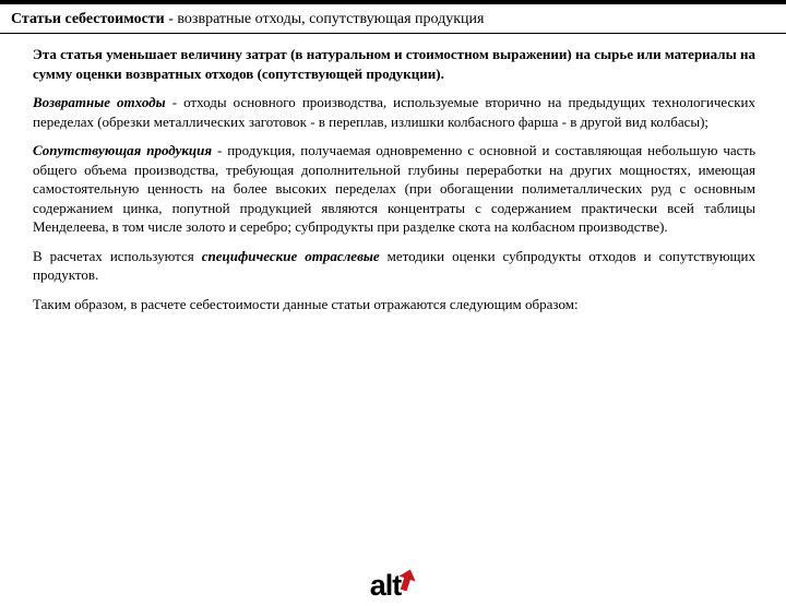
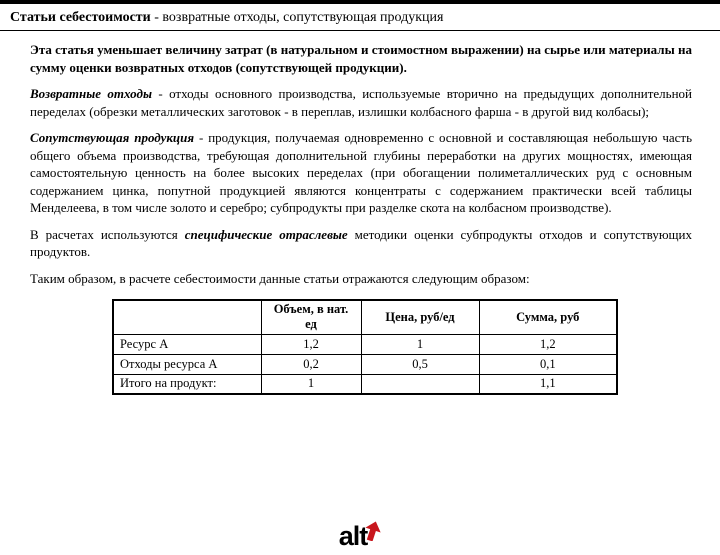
  Статьи себестоимости - возвратные отходы, сопутствующая продукция
  Эта статья уменьшает величину затрат (в натуральном и стоимостном выражении) на сырье или материалы на сумму оценки возвратных отходов (сопутствующей продукции).
- Возвратные отходы - отходы основного производства, используемые вторично на предыдущих технологических переделах (обрезки металлических заготовок - в переплав, излишки колбасного фарша - в другой вид колбасы);
+ Возвратные отходы - отходы основного производства, используемые вторично на предыдущих дополнительной переделах (обрезки металлических заготовок - в переплав, излишки колбасного фарша - в другой вид колбасы);
  Сопутствующая продукция - продукция, получаемая одновременно с основной и составляющая небольшую часть общего объема производства, требующая дополнительной глубины переработки на других мощностях, имеющая самостоятельную ценность на более высоких переделах (при обогащении полиметаллических руд с основным содержанием цинка, попутной продукцией являются концентраты с содержанием практически всей таблицы Менделеева, в том числе золото и серебро; субпродукты при разделке скота на колбасном производстве).
  В расчетах используются специфические отраслевые методики оценки субпродукты отходов и сопутствующих продуктов.
  Таким образом, в расчете себестоимости данные статьи отражаются следующим образом:
+ 	Объем, в нат. ед	Цена, руб/ед	Сумма, руб
+ Ресурс А	1,2	1	1,2
+ Отходы ресурса А	0,2	0,5	0,1
+ Итого на продукт:	1		1,1
  alt
